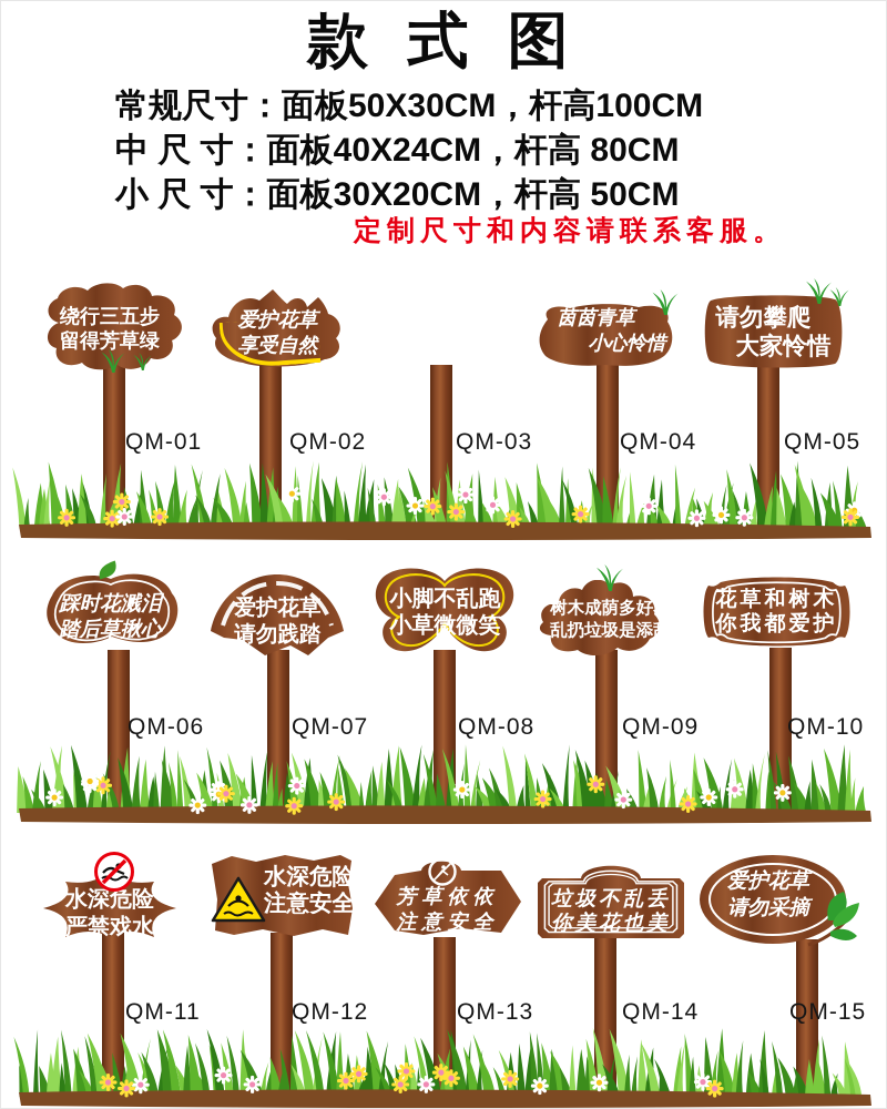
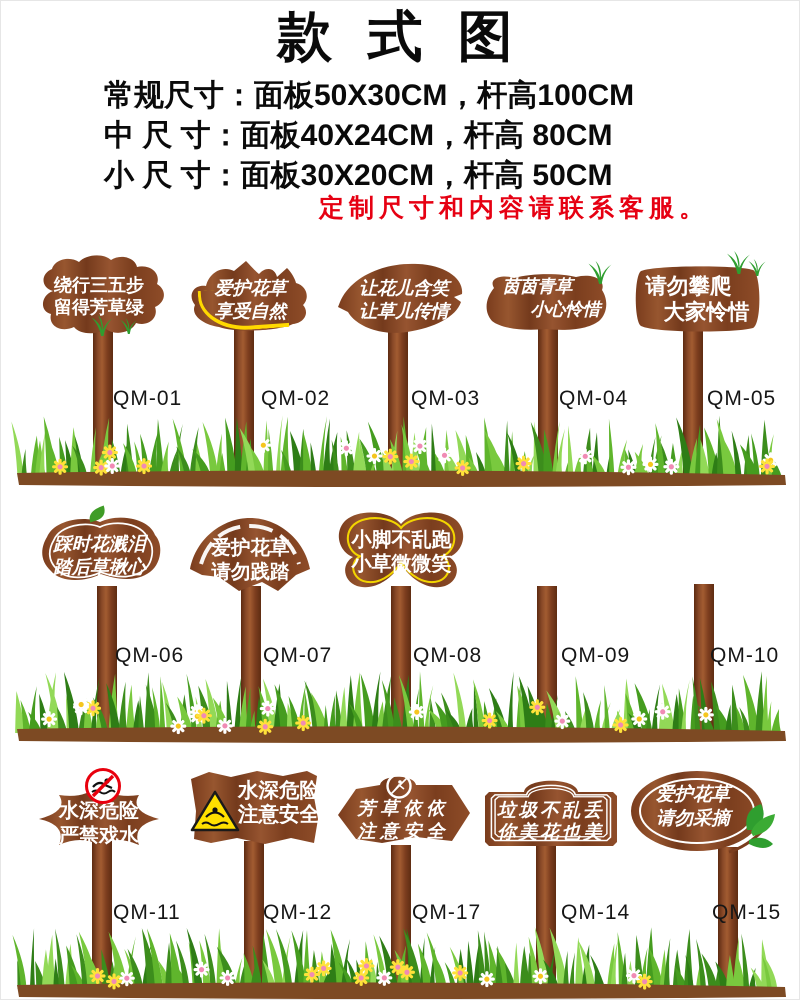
  款 式 图
  常规尺寸：面板50X30CM，杆高100CM
  中 尺 寸：面板40X24CM，杆高 80CM
  小 尺 寸：面板30X20CM，杆高 50CM
  定制尺寸和内容请联系客服。
  绕行三五步
  留得芳草绿
  爱护花草
  享受自然
+ 让花儿含笑
+ 让草儿传情
  茵茵青草
  小心怜惜
  请勿攀爬
  大家怜惜
  QM-01
  QM-02
  QM-03
  QM-04
  QM-05
  踩时花溅泪
  踏后草揪心
  爱护花草
  请勿践踏
  小脚不乱跑
  小草微微笑
- 树木成荫多好看
- 乱扔垃圾是添乱
- 花草和树木
- 你我都爱护
  QM-06
  QM-07
  QM-08
  QM-09
  QM-10
  水深危险
  严禁戏水
  水深危险
  注意安全
  芳草依依
  注意安全
  垃圾不乱丢
  你美花也美
  爱护花草
  请勿采摘
  QM-11
  QM-12
- QM-13
+ QM-17
  QM-14
  QM-15
